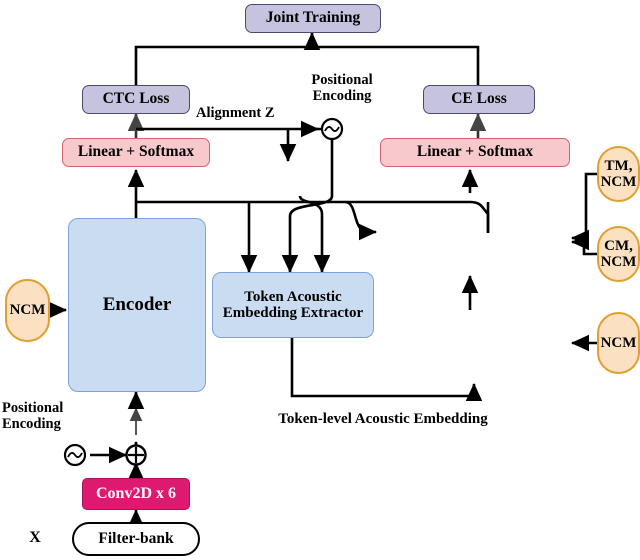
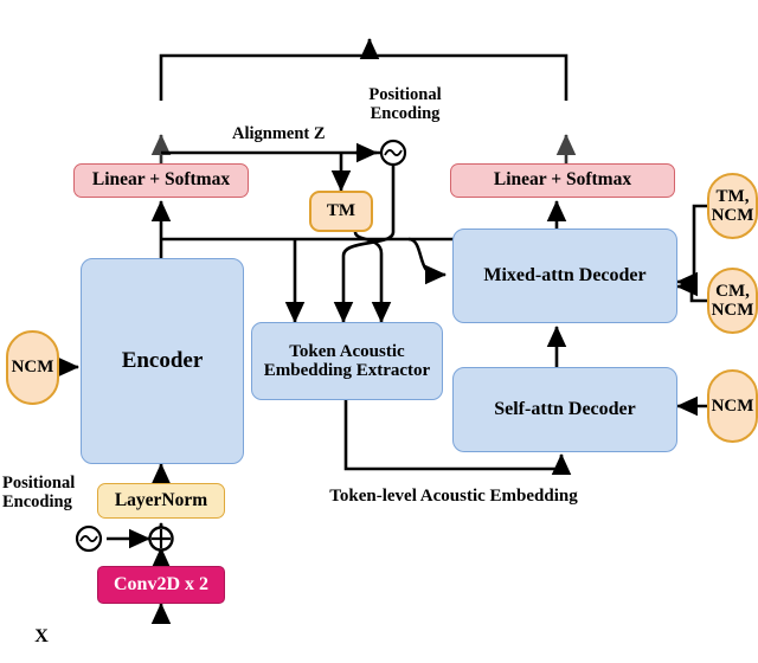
- Joint Training
- CTC Loss
- CE Loss
  Linear + Softmax
  Linear + Softmax
+ TM
  Encoder
  Token Acoustic
  Embedding Extractor
+ Mixed-attn Decoder
+ Self-attn Decoder
+ LayerNorm
- Conv2D x 6
+ Conv2D x 2
- Filter-bank
  NCM
  TM,
  NCM
  CM,
  NCM
  NCM
  Alignment Z
  Positional
  Encoding
  Positional
  Encoding
  Token-level Acoustic Embedding
  X
